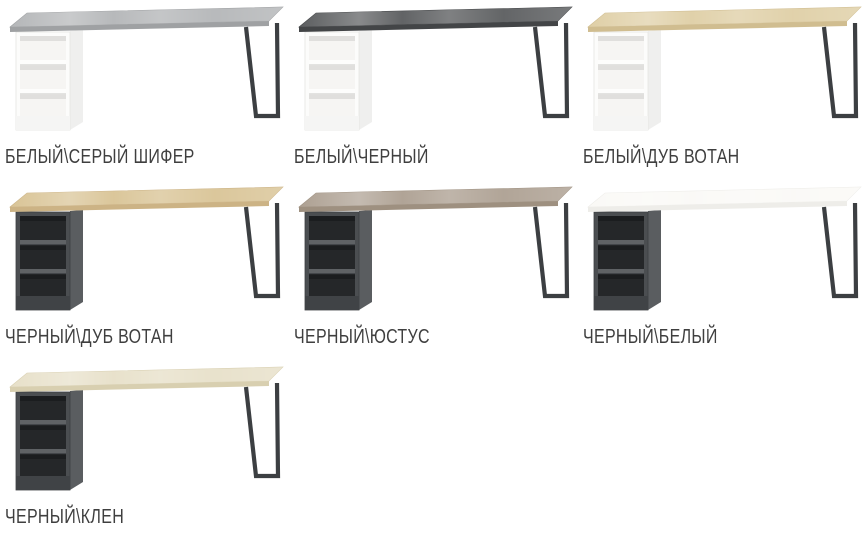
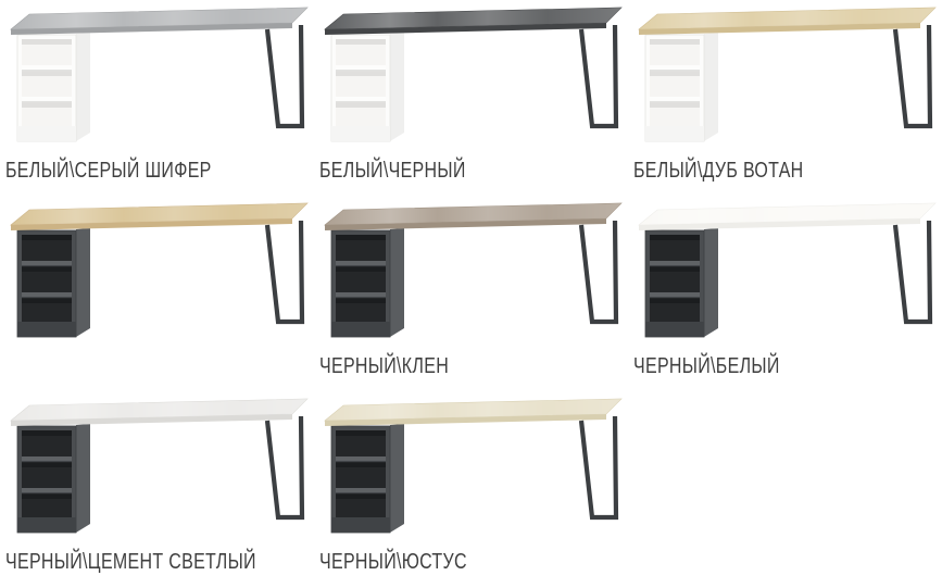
  БЕЛЫЙ\СЕРЫЙ ШИФЕР
  БЕЛЫЙ\ЧЕРНЫЙ
  БЕЛЫЙ\ДУБ ВОТАН
- ЧЕРНЫЙ\ДУБ ВОТАН
- ЧЕРНЫЙ\ЮСТУС
+ ЧЕРНЫЙ\КЛЕН
  ЧЕРНЫЙ\БЕЛЫЙ
+ ЧЕРНЫЙ\ЦЕМЕНТ СВЕТЛЫЙ
- ЧЕРНЫЙ\КЛЕН
+ ЧЕРНЫЙ\ЮСТУС
